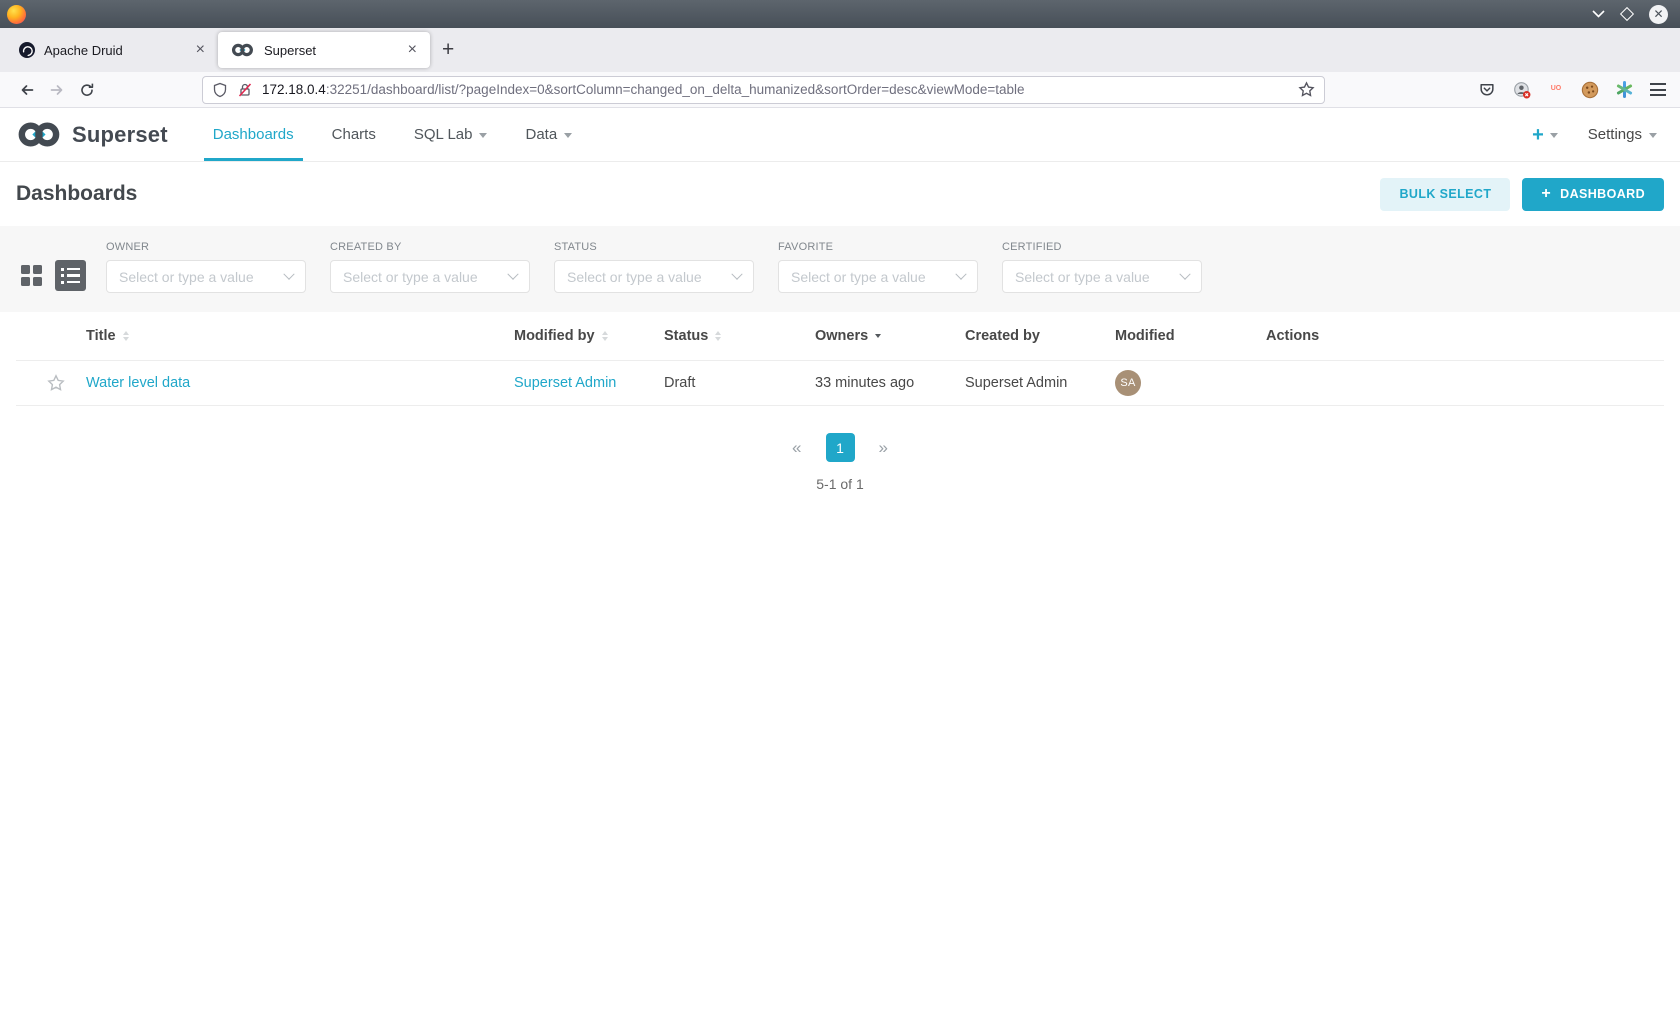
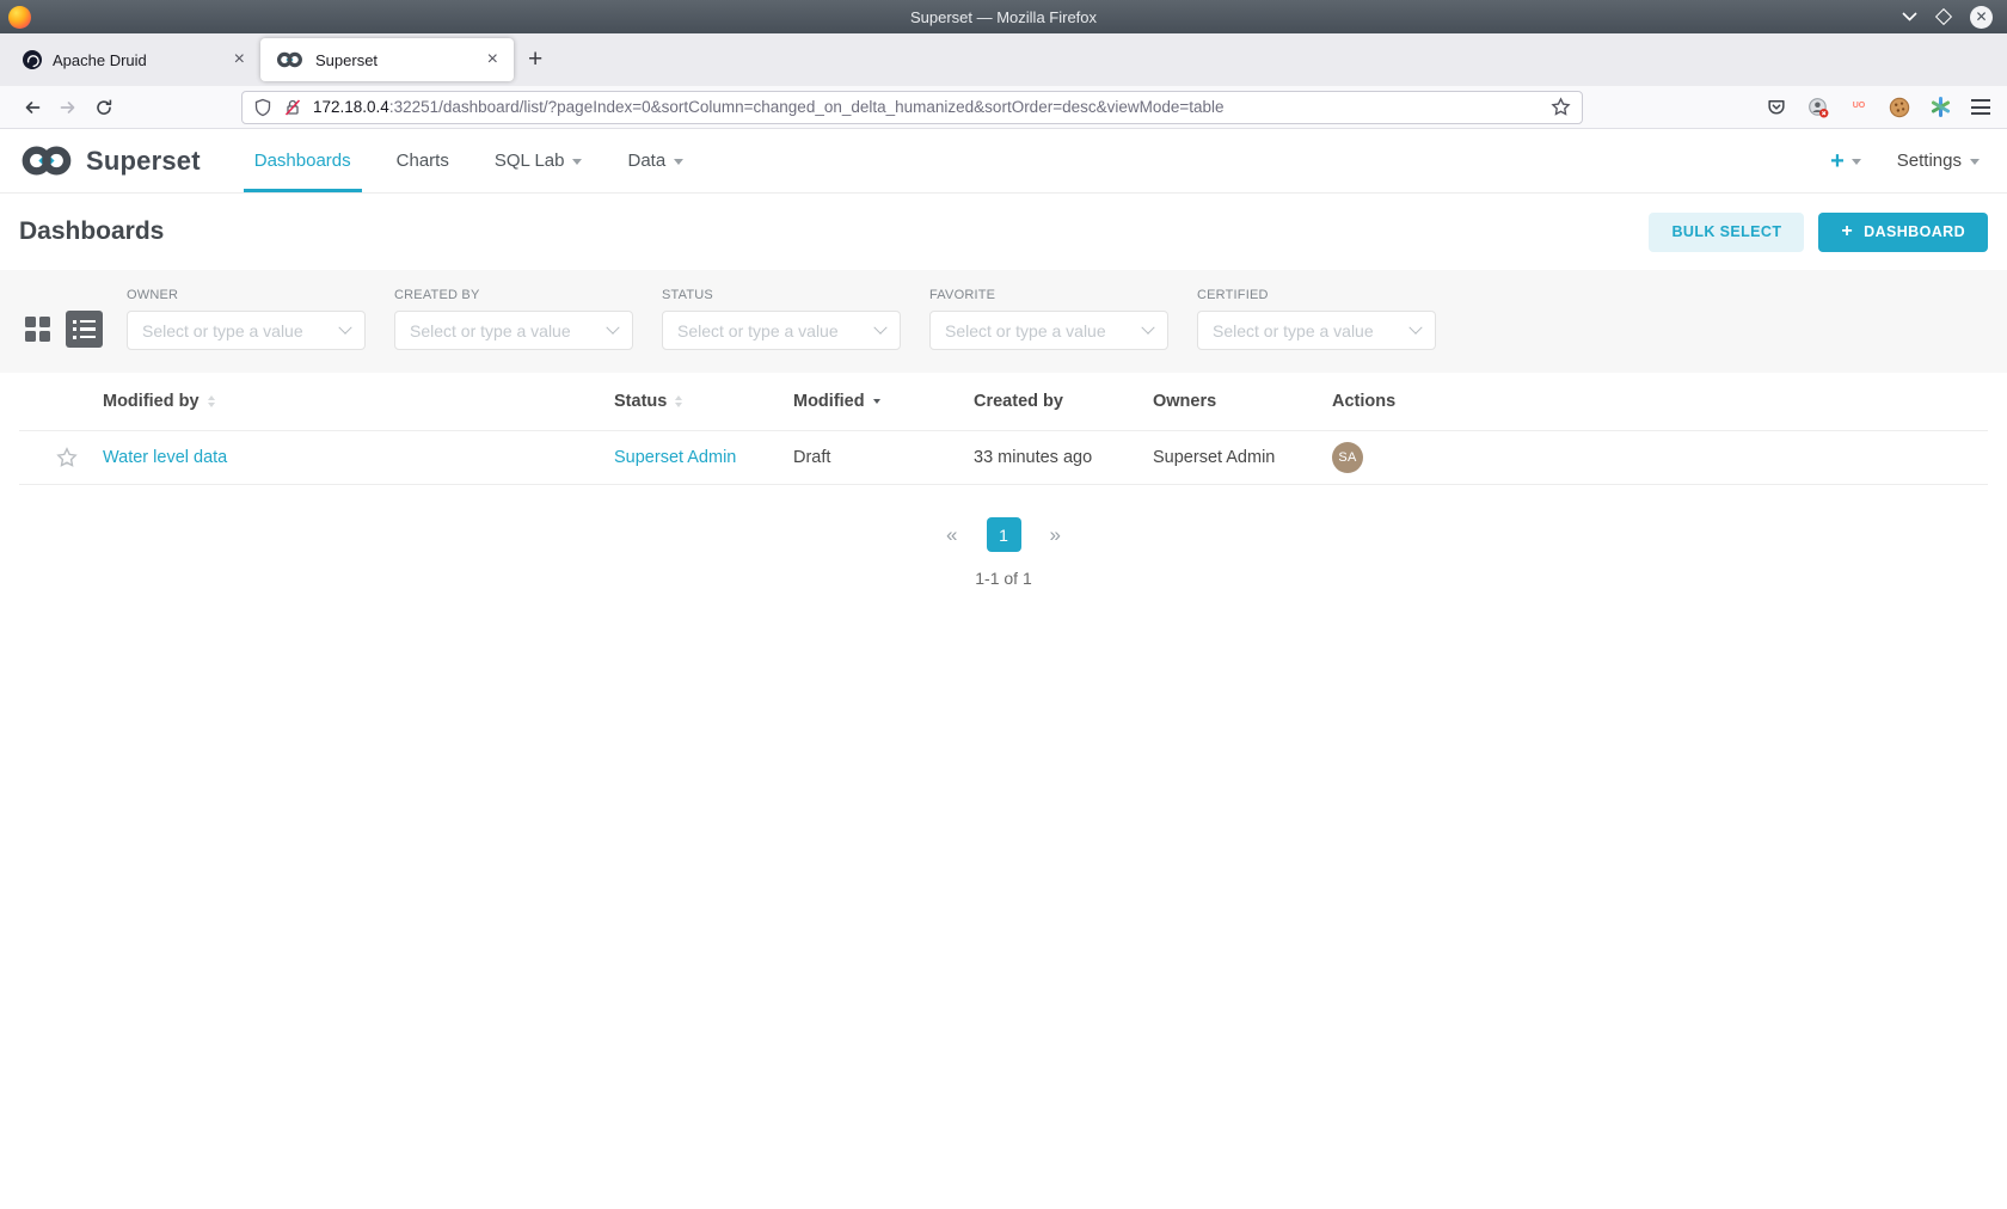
+ Superset — Mozilla Firefox
  ✕
  Apache Druid
  ×
  Superset
  ×
  +
  172.18.0.4:32251/dashboard/list/?pageIndex=0&sortColumn=changed_on_delta_humanized&sortOrder=desc&viewMode=table
  Superset
  Dashboards
  Charts
  SQL Lab
  Data
  +
  Settings
  Dashboards
  BULK SELECT
  +
  DASHBOARD
  OWNER
  Select or type a value
  CREATED BY
  Select or type a value
  STATUS
  Select or type a value
  FAVORITE
  Select or type a value
  CERTIFIED
  Select or type a value
- Title
  Modified by
  Status
- Owners
+ Modified
  Created by
- Modified
+ Owners
  Actions
  Water level data
  Superset Admin
  Draft
  33 minutes ago
  Superset Admin
  SA
  «
  1
  »
- 5-1 of 1
+ 1-1 of 1
